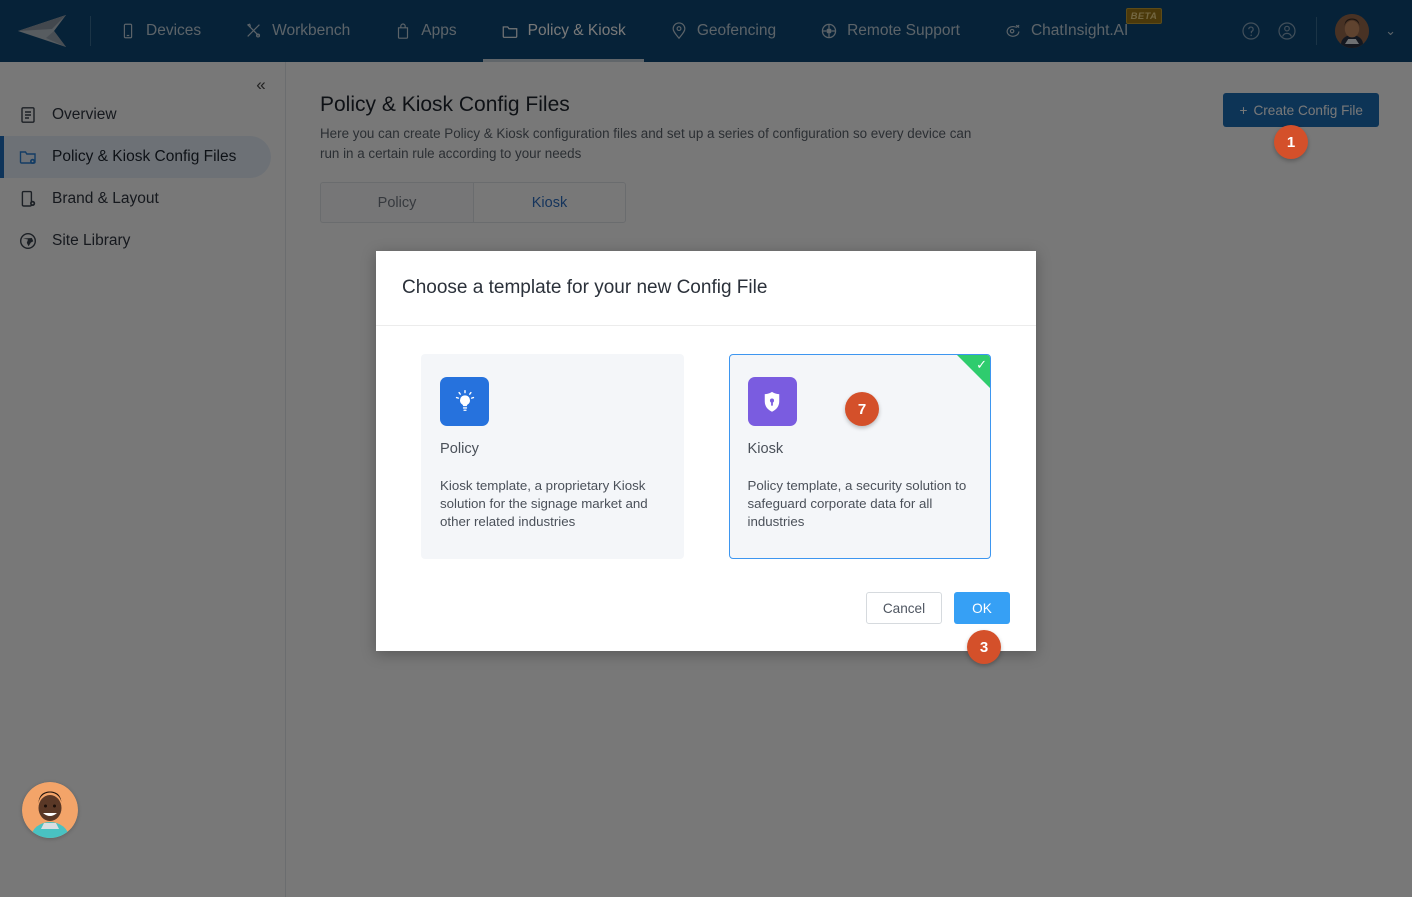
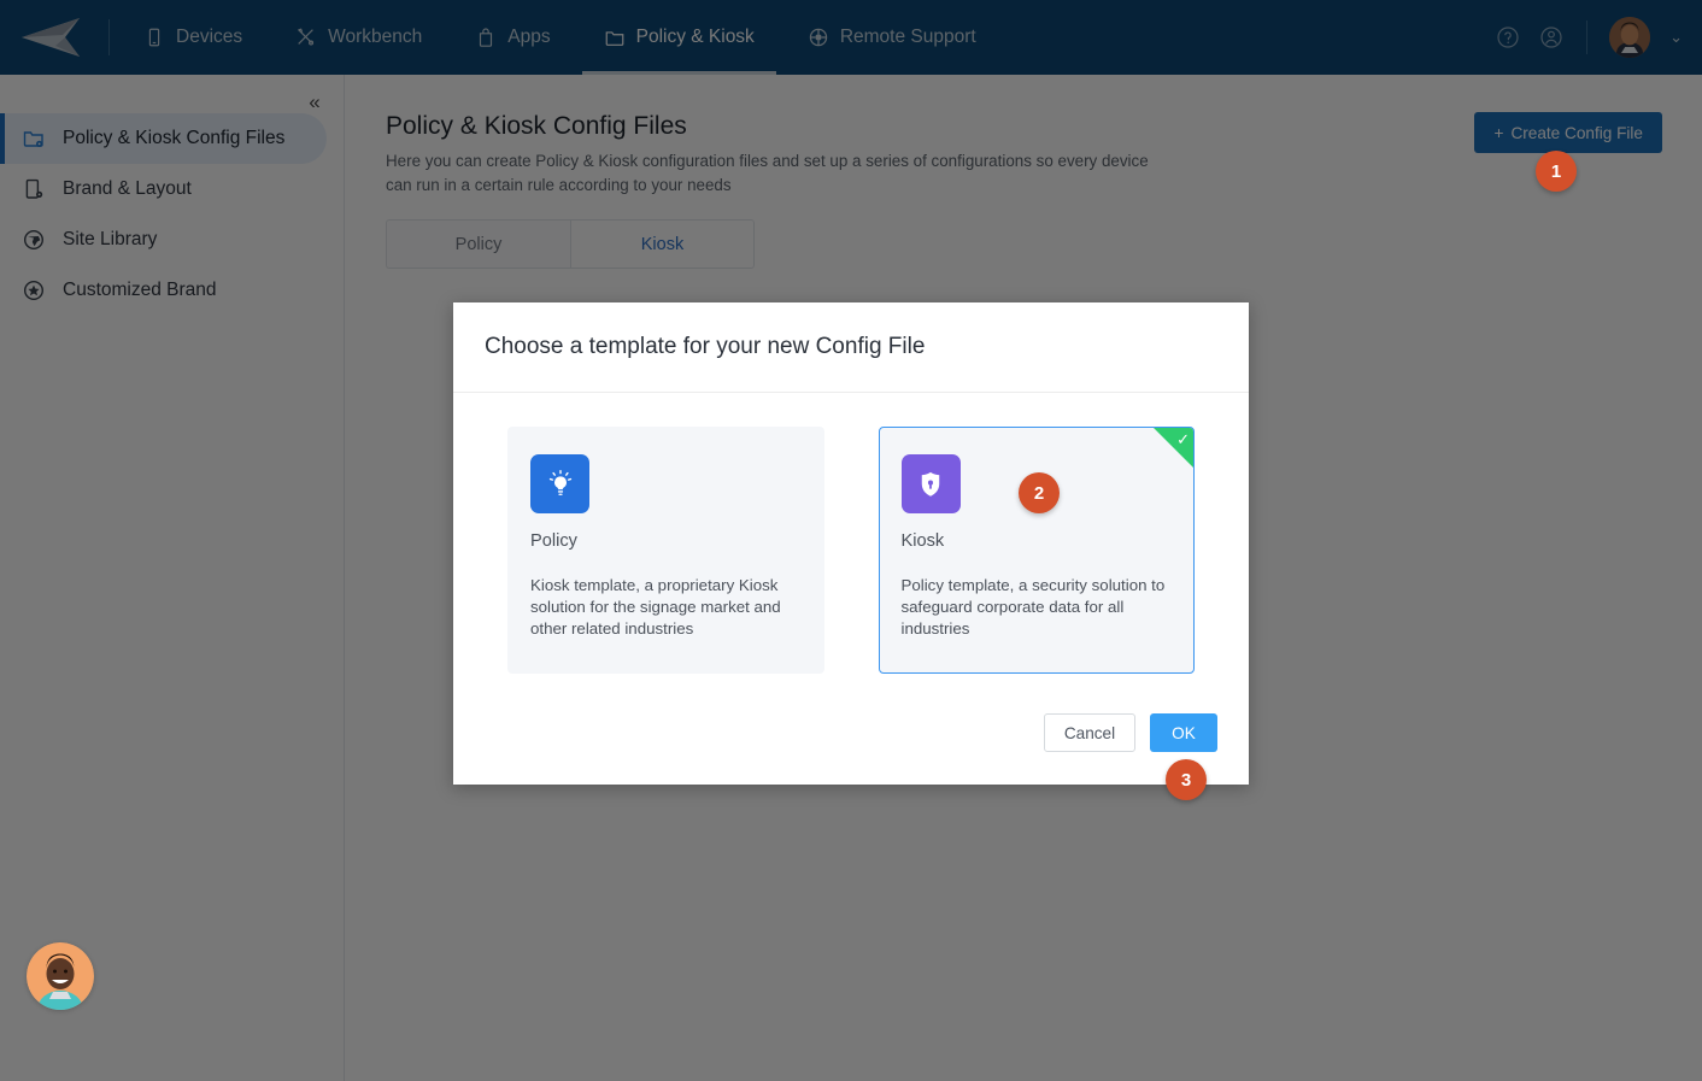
  Devices
  Workbench
  Apps
  Policy & Kiosk
- Geofencing
  Remote Support
- ChatInsight.AI
- BETA
  ⌄
  «
- Overview
  Policy & Kiosk Config Files
  Brand & Layout
  Site Library
+ Customized Brand
  Policy & Kiosk Config Files
- Here you can create Policy & Kiosk configuration files and set up a series of configuration so every device can run in a certain rule according to your needs
+ Here you can create Policy & Kiosk configuration files and set up a series of configurations so every device can run in a certain rule according to your needs
  +
  Create Config File
  Policy
  Kiosk
  Choose a template for your new Config File
  Policy
  Kiosk template, a proprietary Kiosk solution for the signage market and other related industries
  ✓
  Kiosk
  Policy template, a security solution to safeguard corporate data for all industries
  Cancel
  OK
  1
- 7
+ 2
  3
